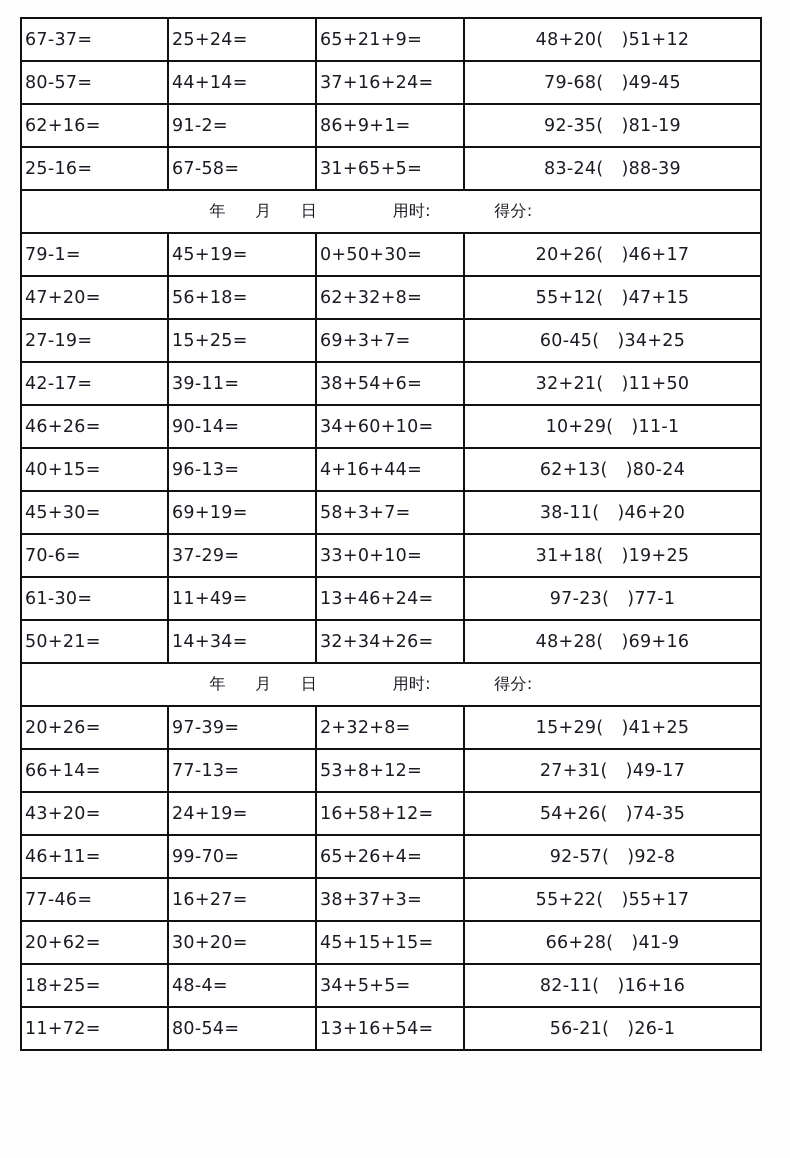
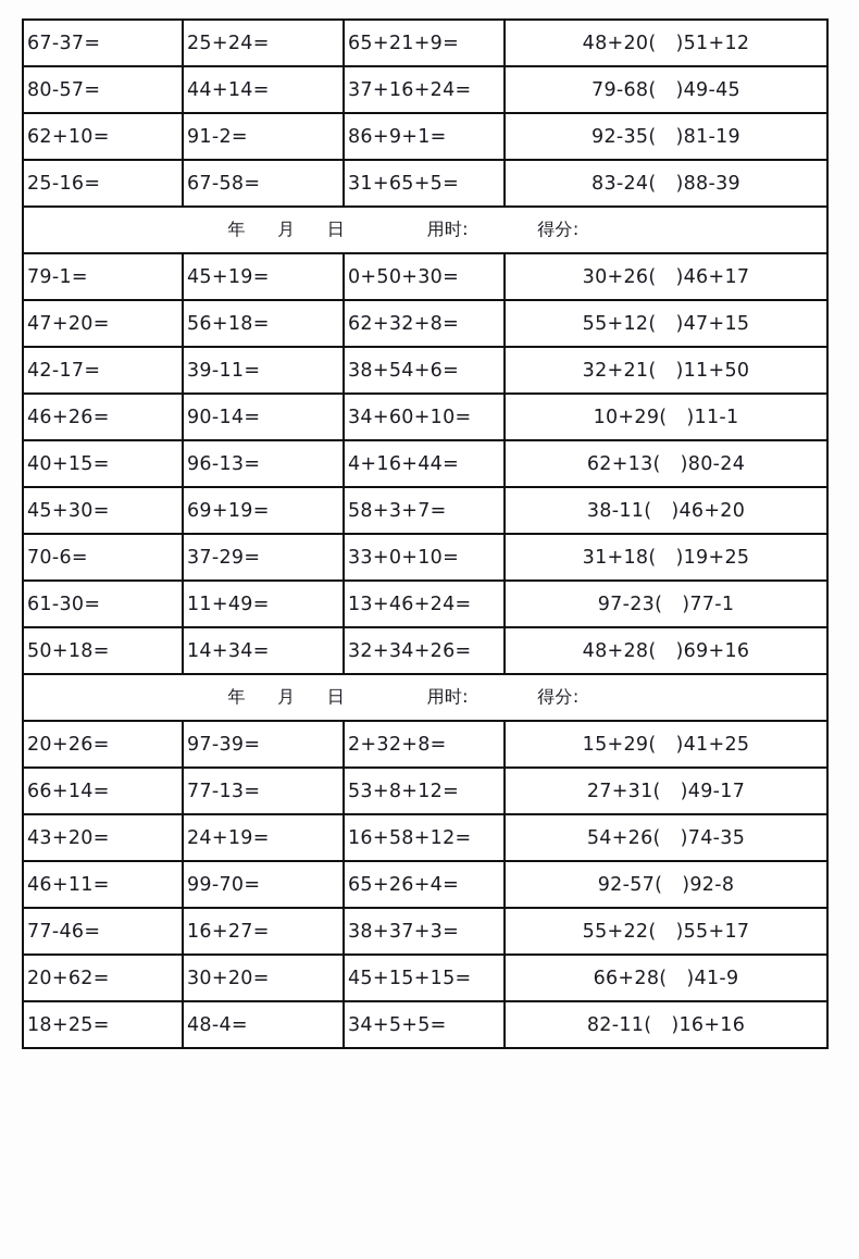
  67-37=	25+24=	65+21+9=	48+20( )51+12
  80-57=	44+14=	37+16+24=	79-68( )49-45
- 62+16=	91-2=	86+9+1=	92-35( )81-19
+ 62+10=	91-2=	86+9+1=	92-35( )81-19
  25-16=	67-58=	31+65+5=	83-24( )88-39
  年 月 日 用时: 得分:
- 79-1=	45+19=	0+50+30=	20+26( )46+17
+ 79-1=	45+19=	0+50+30=	30+26( )46+17
  47+20=	56+18=	62+32+8=	55+12( )47+15
- 27-19=	15+25=	69+3+7=	60-45( )34+25
  42-17=	39-11=	38+54+6=	32+21( )11+50
  46+26=	90-14=	34+60+10=	10+29( )11-1
  40+15=	96-13=	4+16+44=	62+13( )80-24
  45+30=	69+19=	58+3+7=	38-11( )46+20
  70-6=	37-29=	33+0+10=	31+18( )19+25
  61-30=	11+49=	13+46+24=	97-23( )77-1
- 50+21=	14+34=	32+34+26=	48+28( )69+16
+ 50+18=	14+34=	32+34+26=	48+28( )69+16
  年 月 日 用时: 得分:
  20+26=	97-39=	2+32+8=	15+29( )41+25
  66+14=	77-13=	53+8+12=	27+31( )49-17
  43+20=	24+19=	16+58+12=	54+26( )74-35
  46+11=	99-70=	65+26+4=	92-57( )92-8
  77-46=	16+27=	38+37+3=	55+22( )55+17
  20+62=	30+20=	45+15+15=	66+28( )41-9
  18+25=	48-4=	34+5+5=	82-11( )16+16
- 11+72=	80-54=	13+16+54=	56-21( )26-1
